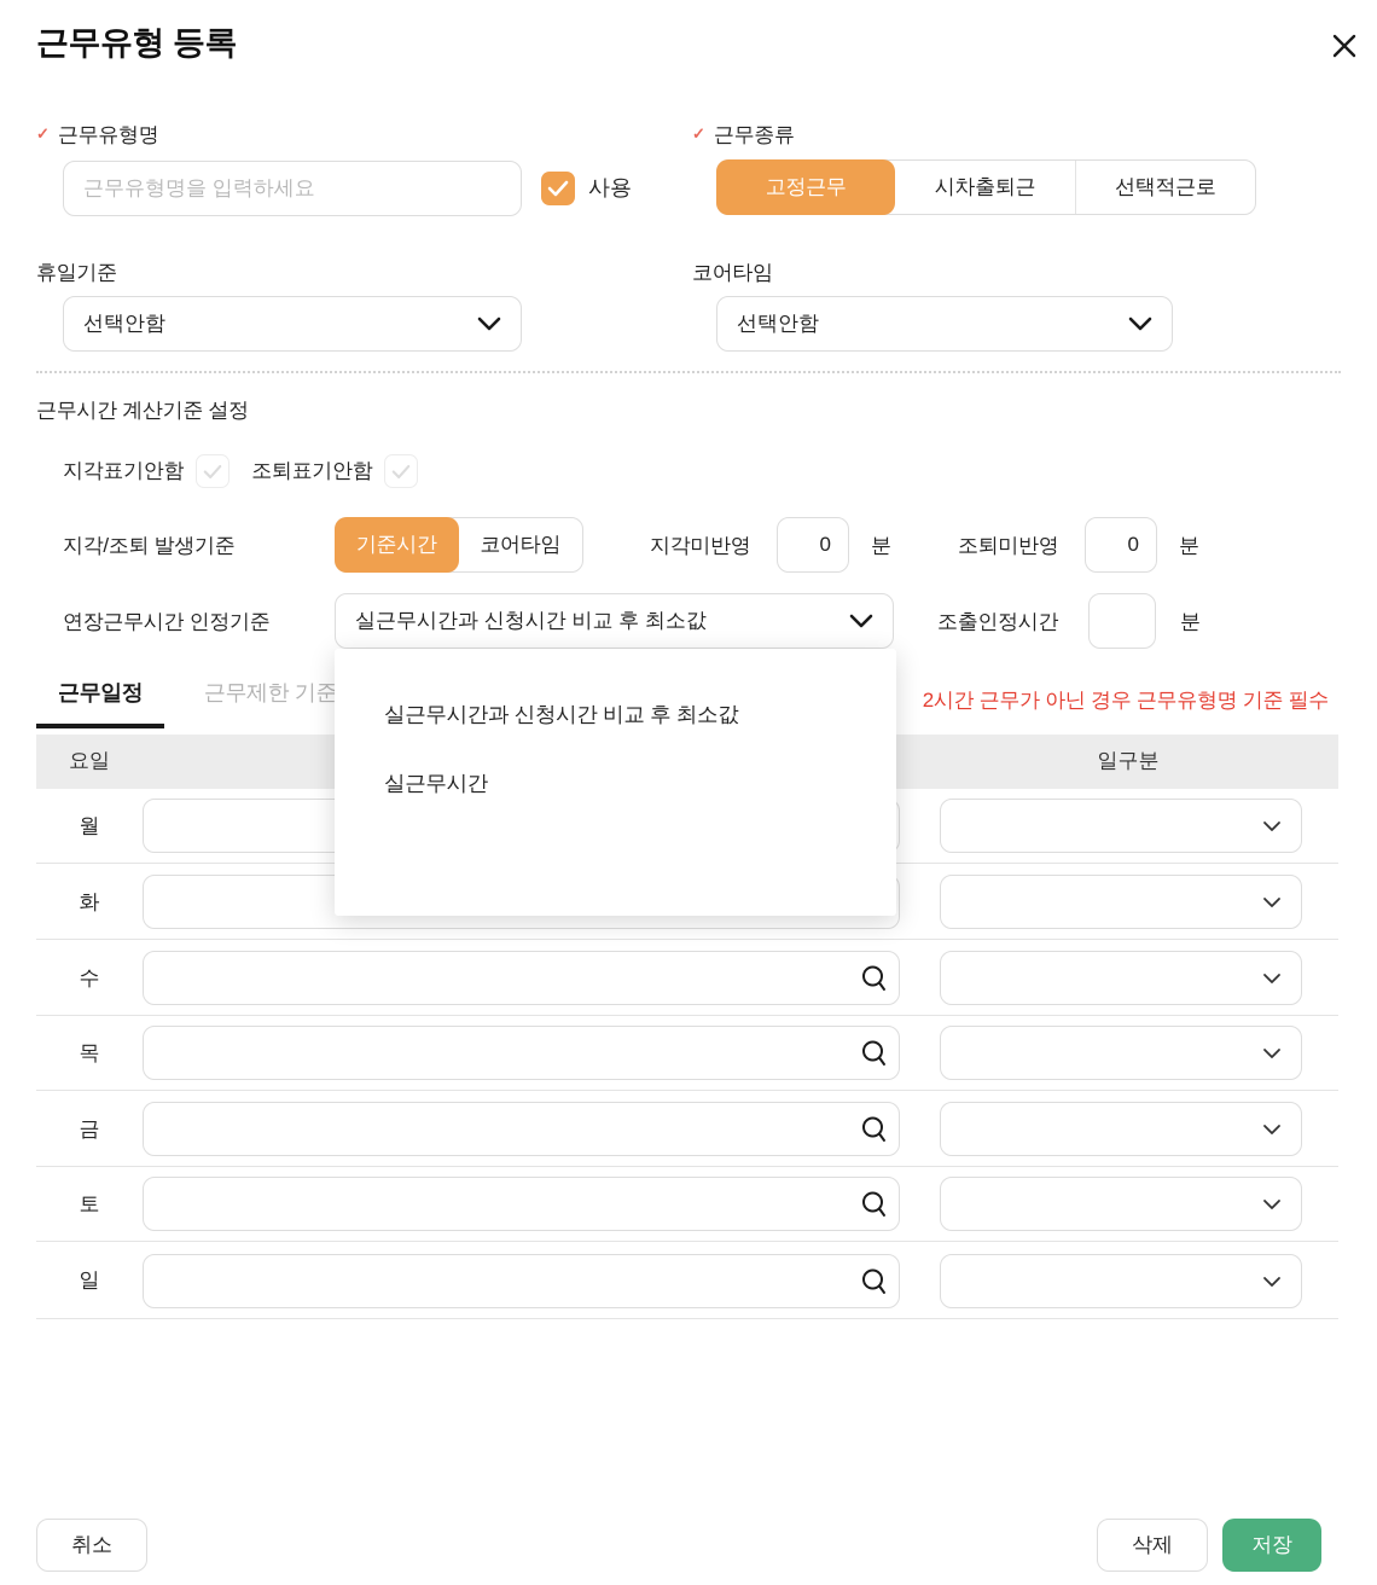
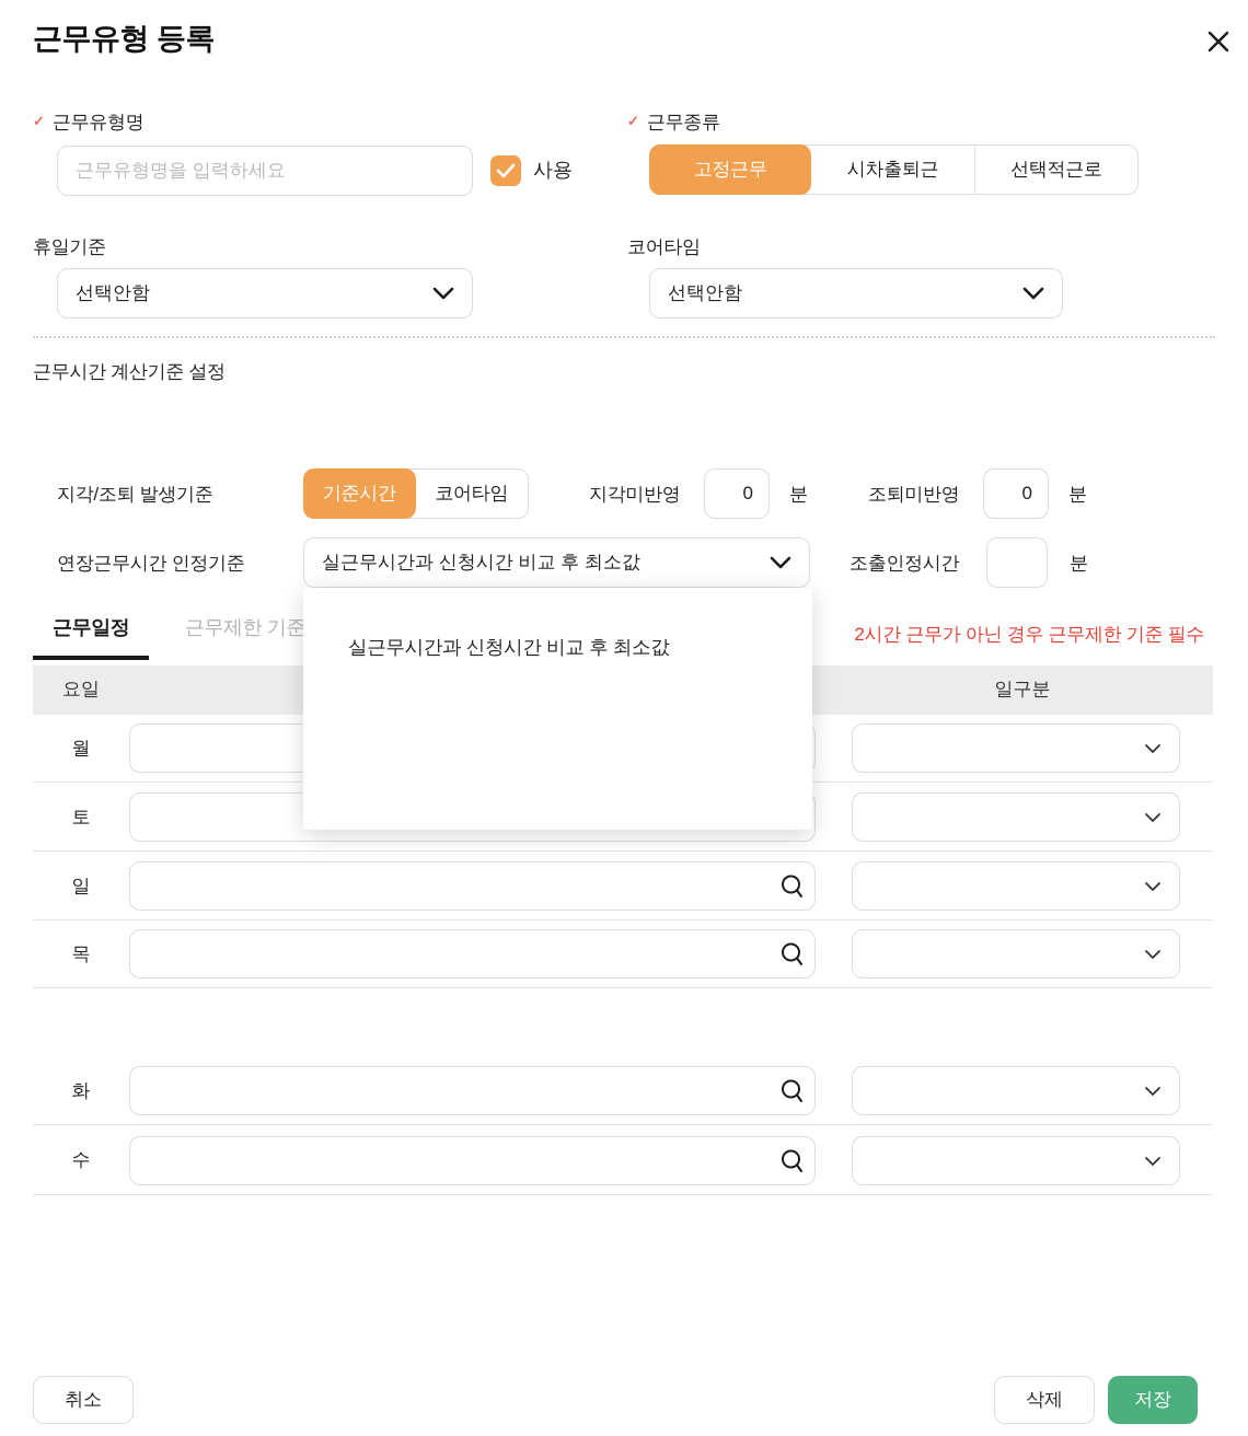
  근무유형 등록
  ✓
  근무유형명
  근무유형명을 입력하세요
  사용
  ✓
  근무종류
  고정근무
  시차출퇴근
  선택적근로
  휴일기준
  선택안함
  코어타임
  선택안함
  근무시간 계산기준 설정
- 지각표기안함
- 조퇴표기안함
  지각/조퇴 발생기준
  기준시간
  코어타임
  지각미반영
  0
  분
  조퇴미반영
  0
  분
  연장근무시간 인정기준
  실근무시간과 신청시간 비교 후 최소값
  조출인정시간
  분
  근무일정 근무제한 기준
- 2시간 근무가 아닌 경우 근무유형명 기준 필수
+ 2시간 근무가 아닌 경우 근무제한 기준 필수
  요일
  일구분
  월
- 화
+ 토
- 수
+ 일
  목
- 금
- 토
+ 화
- 일
+ 수
  실근무시간과 신청시간 비교 후 최소값
- 실근무시간
  취소
  삭제
  저장
